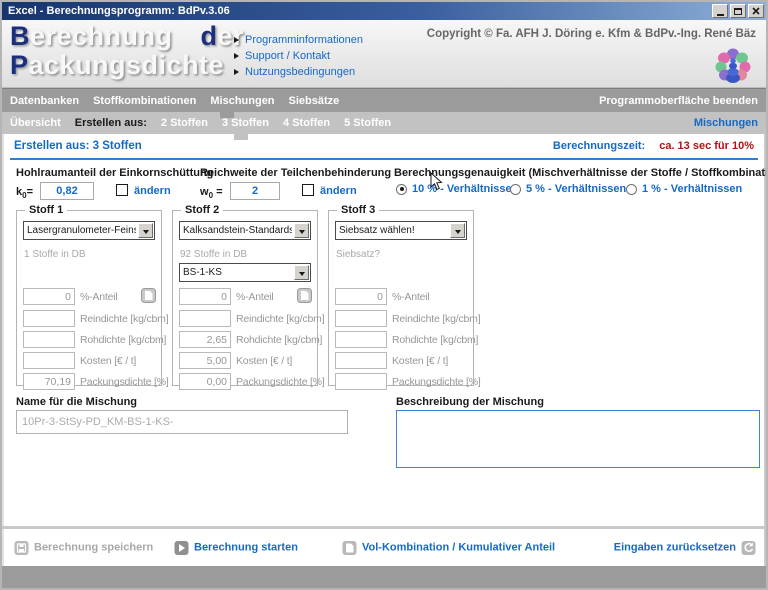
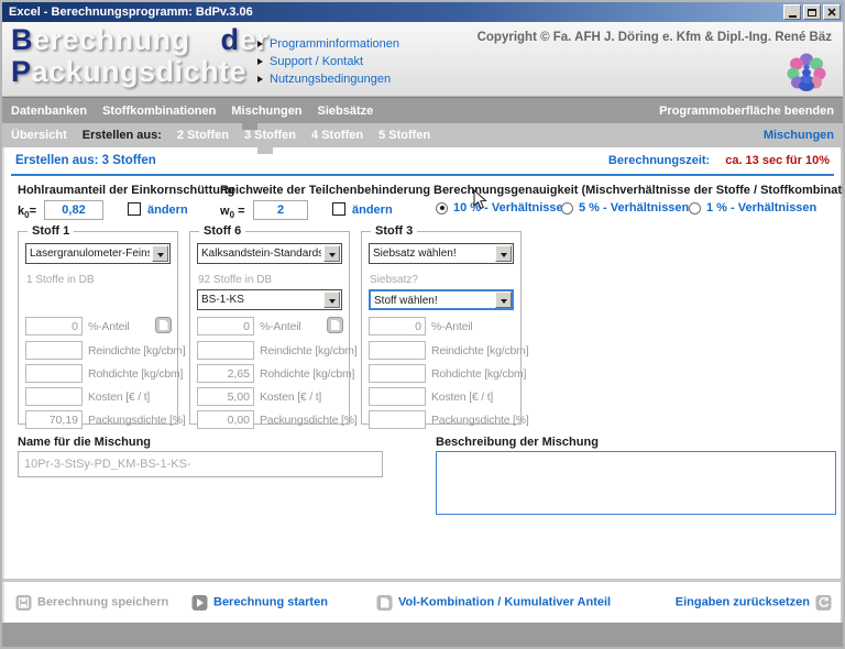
  Excel - Berechnungsprogramm: BdPv.3.06
  Berechnung der
  Packungsdichte
  Programminformationen
  Support / Kontakt
  Nutzungsbedingungen
- Copyright © Fa. AFH J. Döring e. Kfm & BdPv.-Ing. René Bäz
+ Copyright © Fa. AFH J. Döring e. Kfm & Dipl.-Ing. René Bäz
  Datenbanken
  Stoffkombinationen
  Mischungen
  Siebsätze
  Programmoberfläche beenden
  Übersicht
  Erstellen aus:
  2 Stoffen
  3 Stoffen
  4 Stoffen
  5 Stoffen
  Mischungen
  Erstellen aus: 3 Stoffen
  Berechnungszeit:
  ca. 13 sec für 10%
  Hohlraumanteil der Einkornschüttung
  k0=
  0,82
  ändern
  Reichweite der Teilchenbehinderung
  w0 =
  2
  ändern
  Berechnungsgenauigkeit (Mischverhältnisse der Stoffe / Stoffkombinat
  10 % - Verhältnisse
  5 % - Verhältnissen
  1 % - Verhältnissen
  Stoff 1
  Lasergranulometer-Fein
  1 Stoffe in DB
  0
  %-Anteil
  Reindichte [kg/cbm]
  Rohdichte [kg/cbm]
  Kosten [€ / t]
  70,19
  Packungsdichte [%]
- Stoff 2
+ Stoff 6
  Kalksandstein-Standards
  92 Stoffe in DB
  BS-1-KS
  0
  %-Anteil
  Reindichte [kg/cbm]
  2,65
  Rohdichte [kg/cbm]
  5,00
  Kosten [€ / t]
  0,00
  Packungsdichte [%]
  Stoff 3
  Siebsatz wählen!
  Siebsatz?
+ Stoff wählen!
  0
  %-Anteil
  Reindichte [kg/cbm]
  Rohdichte [kg/cbm]
  Kosten [€ / t]
  Packungsdichte [%]
  Name für die Mischung
  10Pr-3-StSy-PD_KM-BS-1-KS-
  Beschreibung der Mischung
  Berechnung speichern
  Berechnung starten
  Vol-Kombination / Kumulativer Anteil
  Eingaben zurücksetzen
